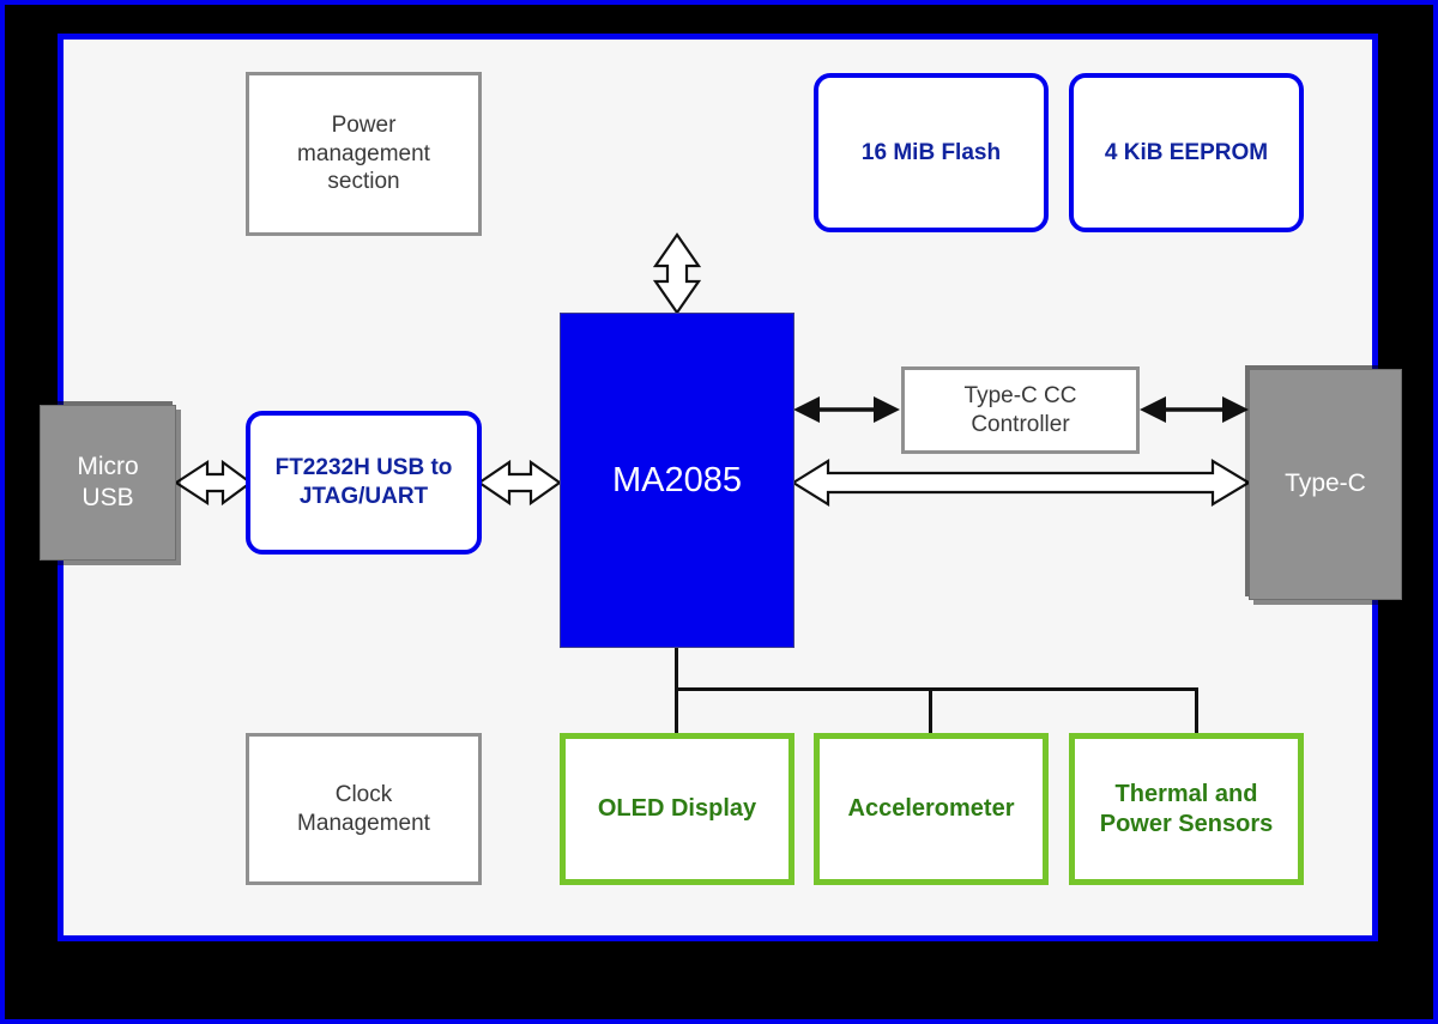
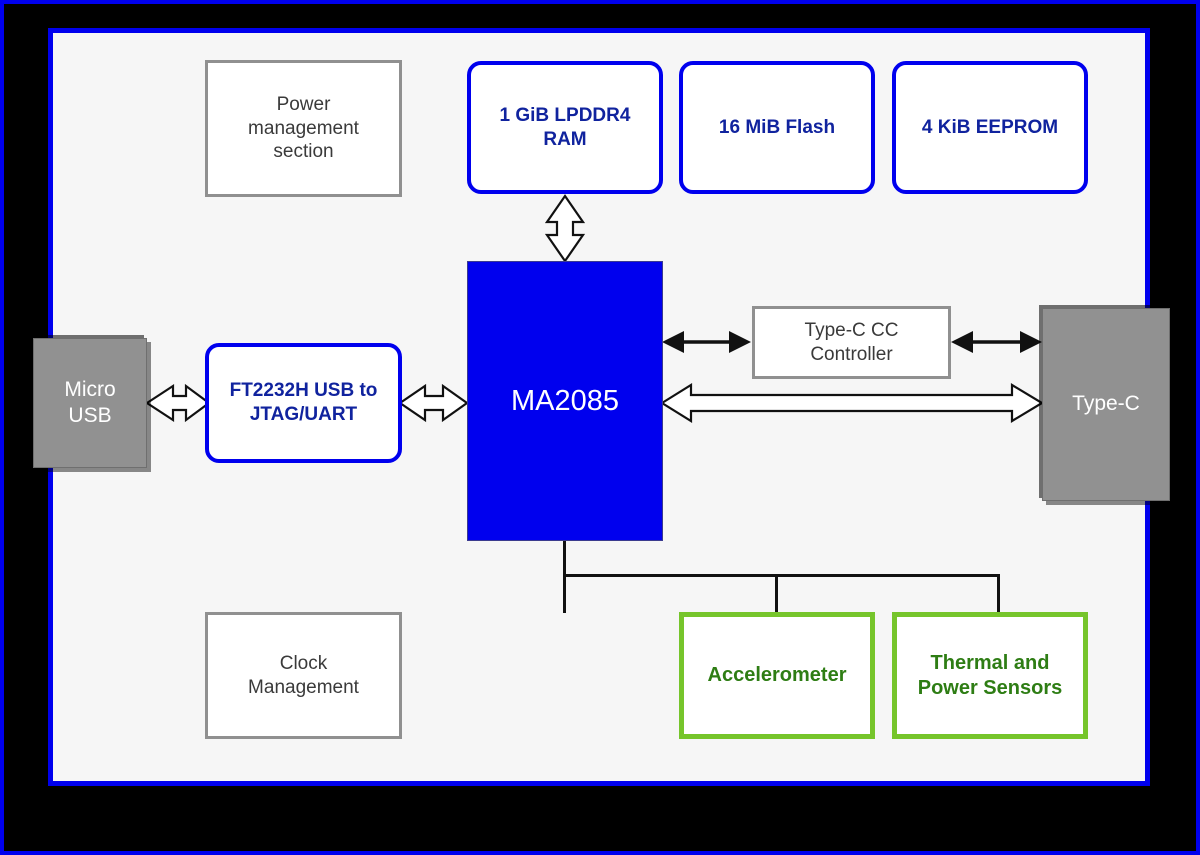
  Power
  management
  section
+ 1 GiB LPDDR4
+ RAM
  16 MiB Flash
  4 KiB EEPROM
  Micro
  USB
  FT2232H USB to
  JTAG/UART
  MA2085
  Type-C CC
  Controller
  Type-C
  Clock
  Management
- OLED Display
  Accelerometer
  Thermal and
  Power Sensors
